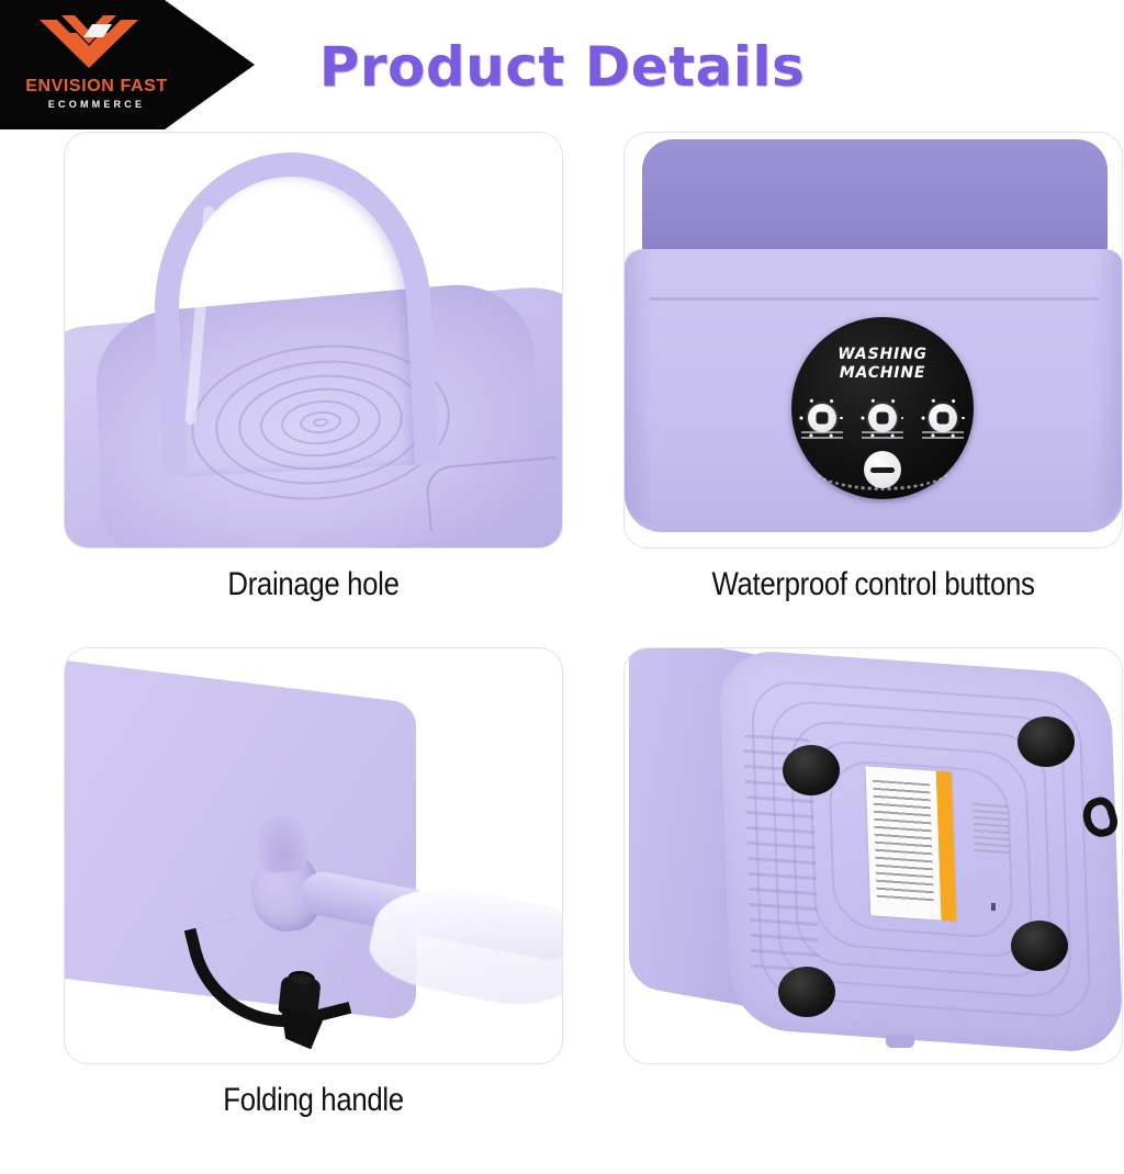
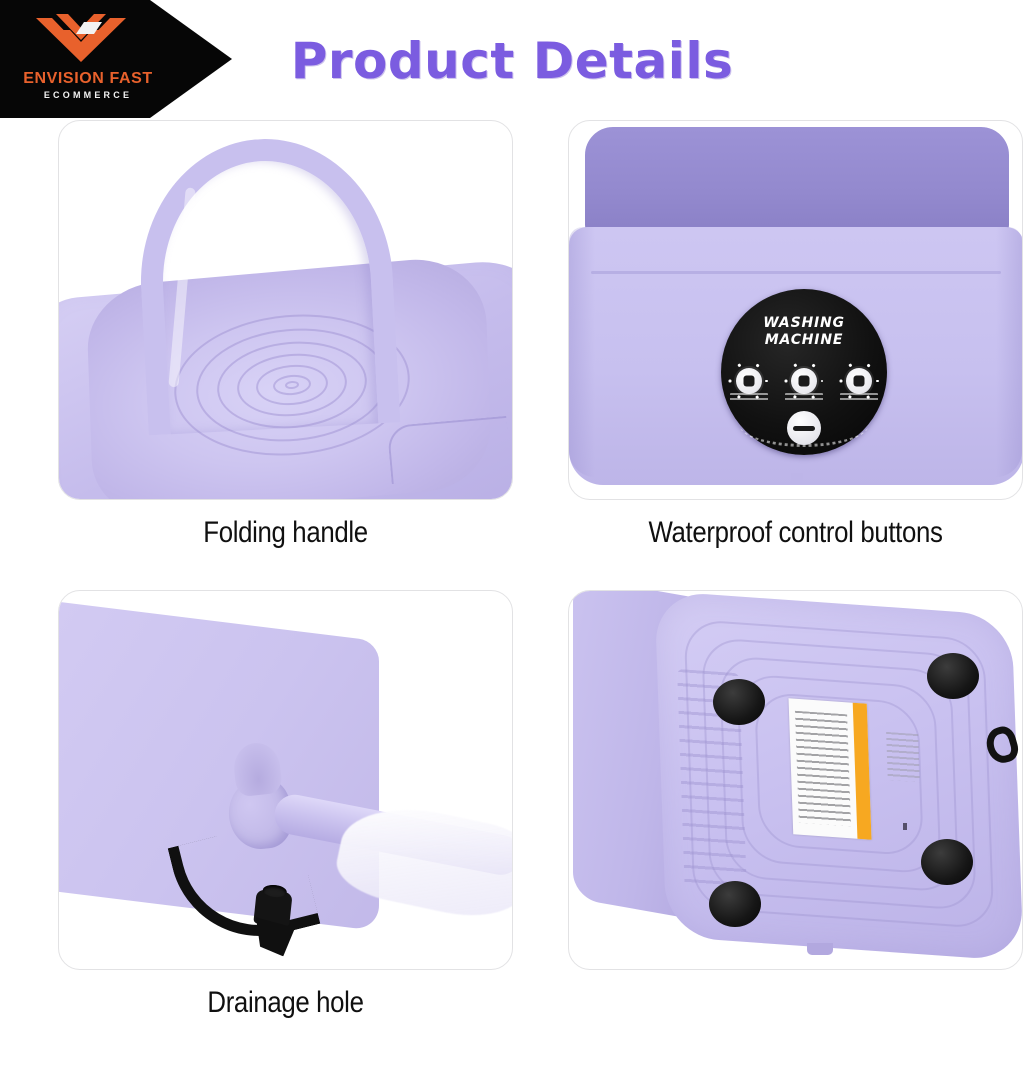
  ENVISION FAST
  ECOMMERCE
  Product Details
- Drainage hole
+ Folding handle
  WASHING
  MACHINE
  Waterproof control buttons
- Folding handle
+ Drainage hole
